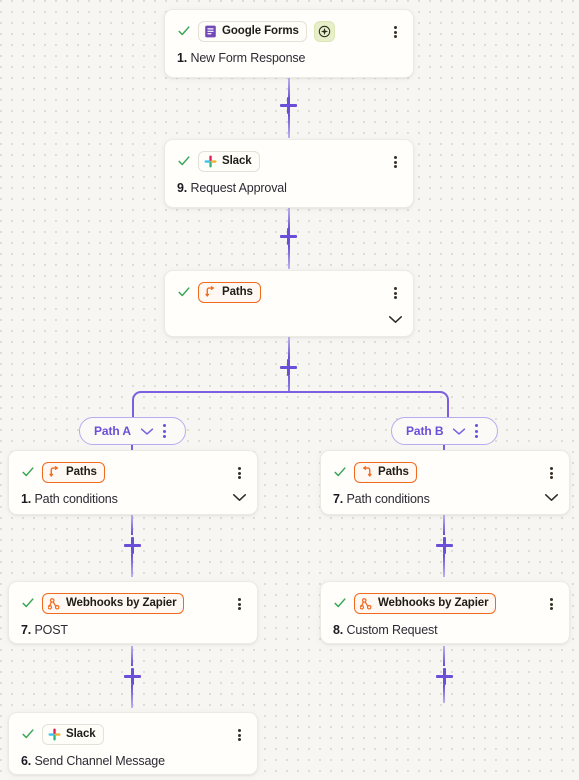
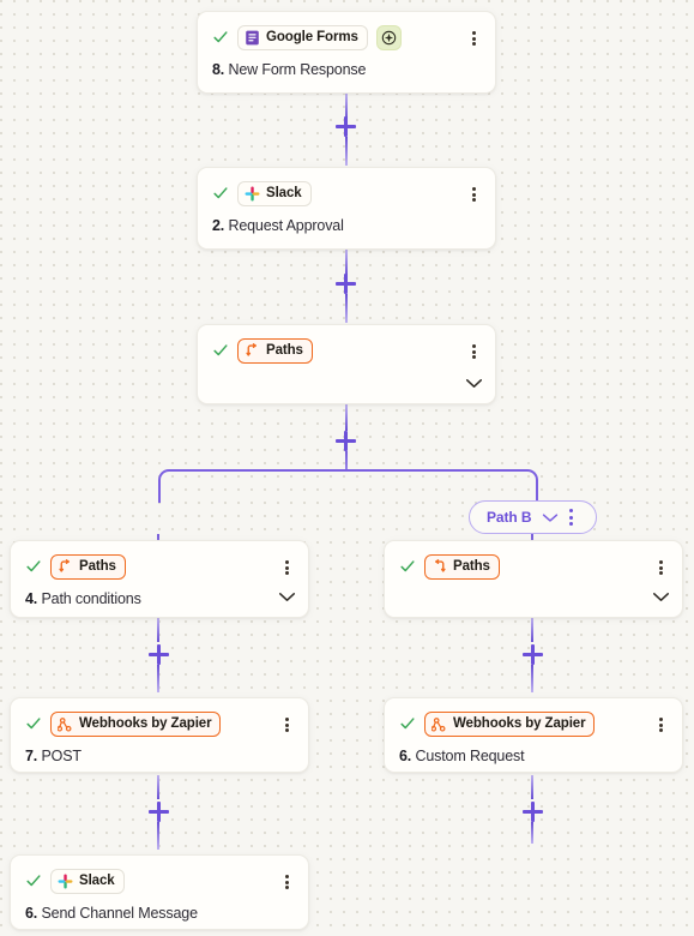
  Google Forms
- 1. New Form Response
+ 8. New Form Response
  Slack
- 9. Request Approval
+ 2. Request Approval
  Paths
- Path A
  Path B
  Paths
- 1. Path conditions
+ 4. Path conditions
  Webhooks by Zapier
  7. POST
  Slack
  6. Send Channel Message
  Paths
- 7. Path conditions
  Webhooks by Zapier
- 8. Custom Request
+ 6. Custom Request
